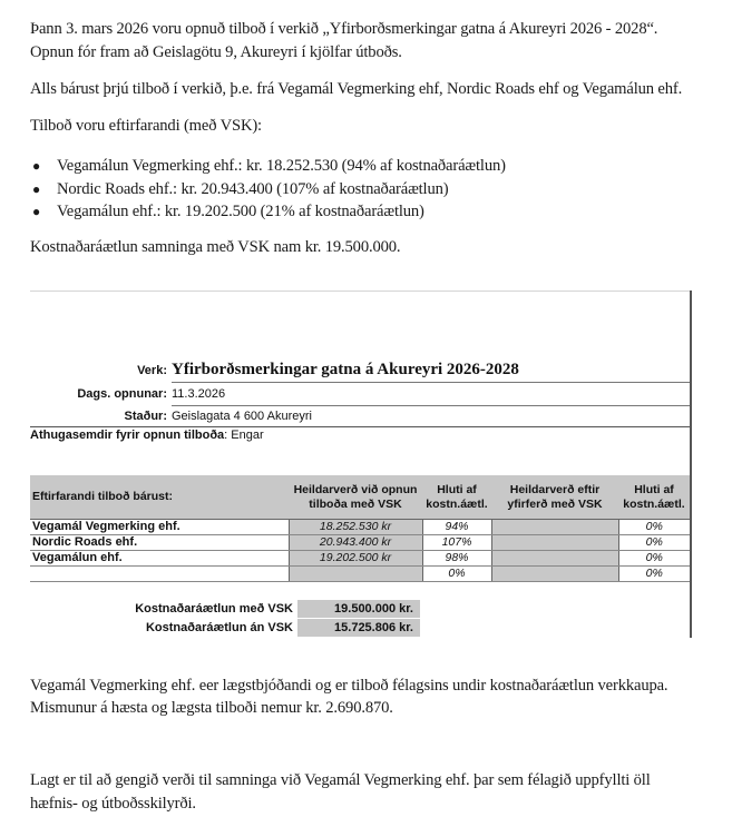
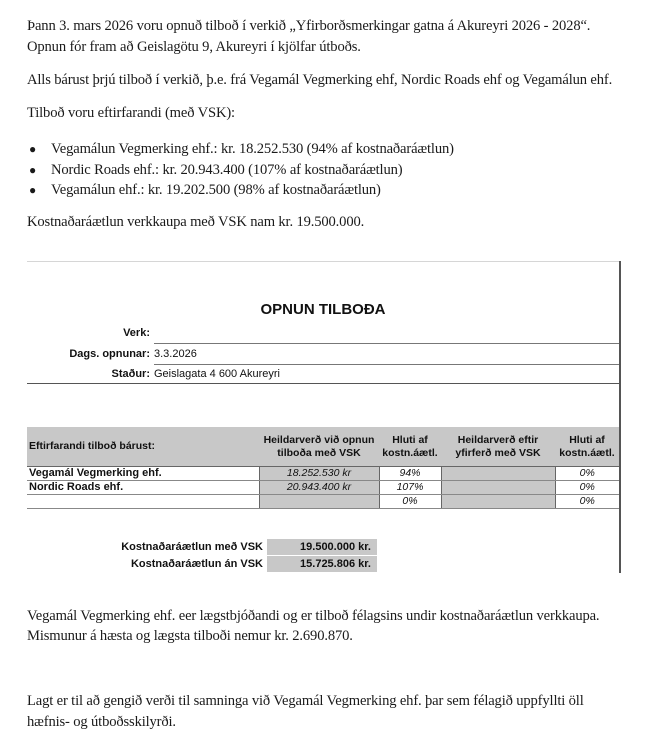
  Þann 3. mars 2026 voru opnuð tilboð í verkið „Yfirborðsmerkingar gatna á Akureyri 2026 - 2028“.
  Opnun fór fram að Geislagötu 9, Akureyri í kjölfar útboðs.
  Alls bárust þrjú tilboð í verkið, þ.e. frá Vegamál Vegmerking ehf, Nordic Roads ehf og Vegamálun ehf.
  Tilboð voru eftirfarandi (með VSK):
  ●
  Vegamálun Vegmerking ehf.: kr. 18.252.530 (94% af kostnaðaráætlun)
  ●
  Nordic Roads ehf.: kr. 20.943.400 (107% af kostnaðaráætlun)
  ●
- Vegamálun ehf.: kr. 19.202.500 (21% af kostnaðaráætlun)
+ Vegamálun ehf.: kr. 19.202.500 (98% af kostnaðaráætlun)
- Kostnaðaráætlun samninga með VSK nam kr. 19.500.000.
+ Kostnaðaráætlun verkkaupa með VSK nam kr. 19.500.000.
  Vegamál Vegmerking ehf. eer lægstbjóðandi og er tilboð félagsins undir kostnaðaráætlun verkkaupa.
  Mismunur á hæsta og lægsta tilboði nemur kr. 2.690.870.
  Lagt er til að gengið verði til samninga við Vegamál Vegmerking ehf. þar sem félagið uppfyllti öll
  hæfnis- og útboðsskilyrði.
+ OPNUN TILBOÐA
  Verk:
- Yfirborðsmerkingar gatna á Akureyri 2026-2028
  Dags. opnunar:
- 11.3.2026
+ 3.3.2026
  Staður:
  Geislagata 4 600 Akureyri
- Athugasemdir fyrir opnun tilboða: Engar
  Eftirfarandi tilboð bárust:	Heildarverð við opnun tilboða með VSK	Hluti af kostn.áætl.	Heildarverð eftir yfirferð með VSK	Hluti af kostn.áætl.
  Vegamál Vegmerking ehf.	18.252.530 kr	94%		0%
  Nordic Roads ehf.	20.943.400 kr	107%		0%
- Vegamálun ehf.	19.202.500 kr	98%		0%
  		0%		0%
  Kostnaðaráætlun með VSK
  19.500.000 kr.
  Kostnaðaráætlun án VSK
  15.725.806 kr.
